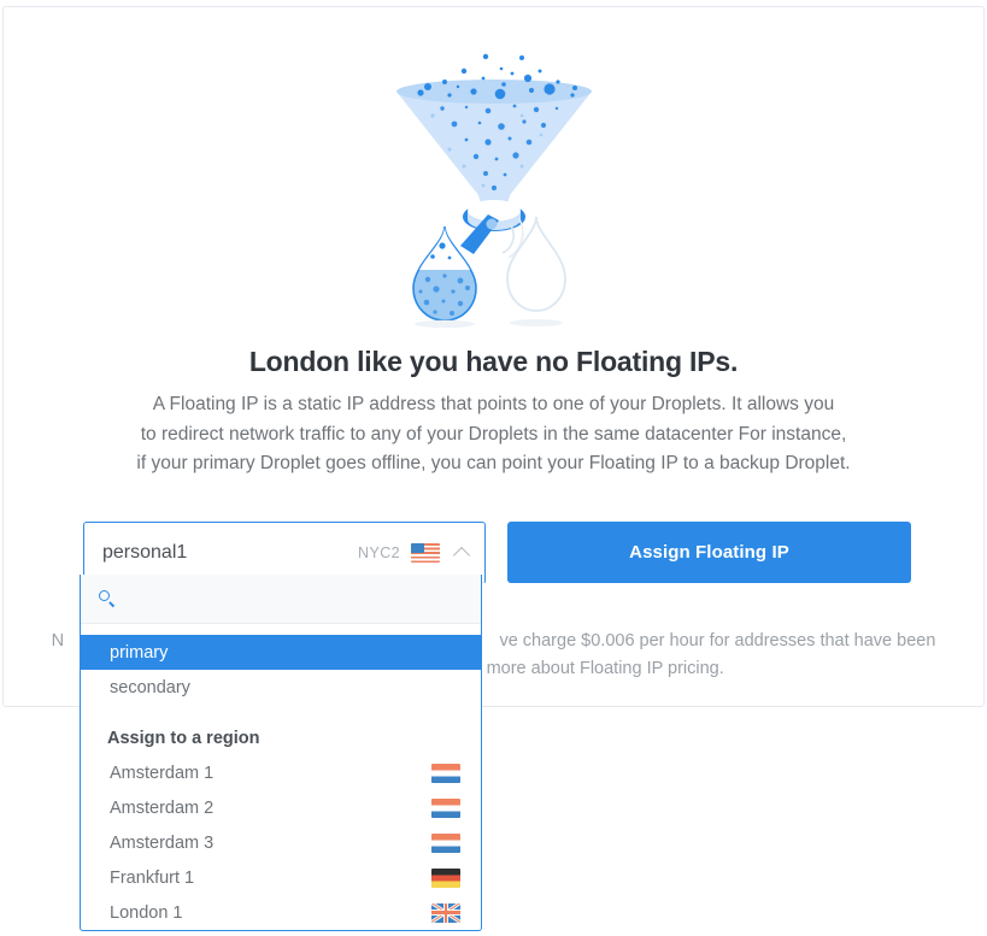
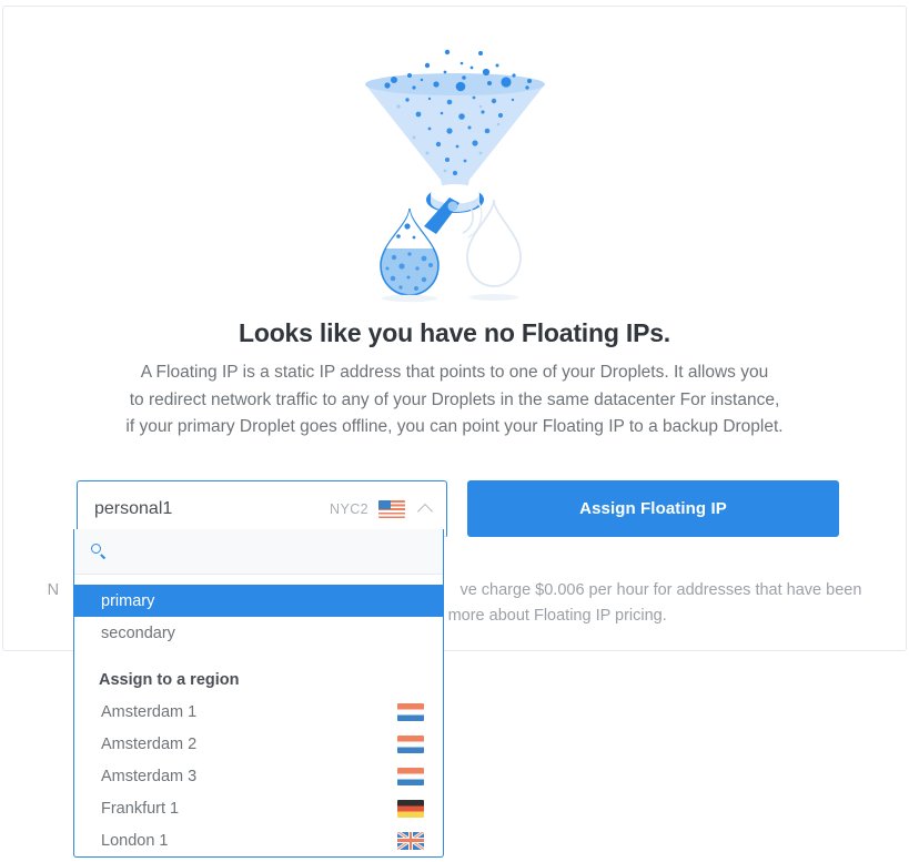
- London like you have no Floating IPs.
+ Looks like you have no Floating IPs.
  A Floating IP is a static IP address that points to one of your Droplets. It allows you
  to redirect network traffic to any of your Droplets in the same datacenter For instance,
  if your primary Droplet goes offline, you can point your Floating IP to a backup Droplet.
  personal1
  NYC2
  Assign Floating IP
  N ve charge $0.006 per hour for addresses that have been
  primary
  secondary
  Assign to a region
  Amsterdam 1
  Amsterdam 2
  Amsterdam 3
  Frankfurt 1
  London 1
